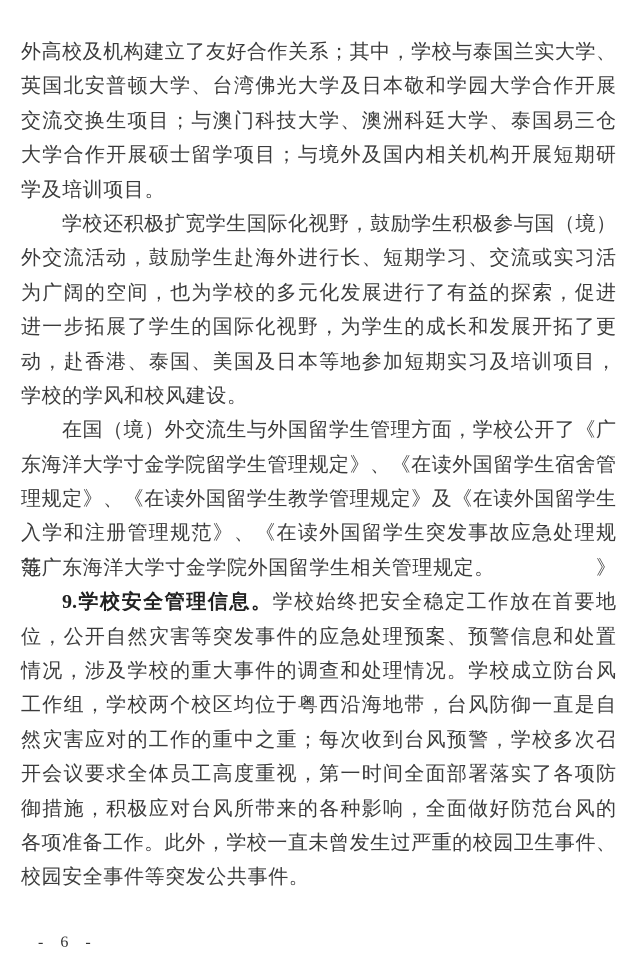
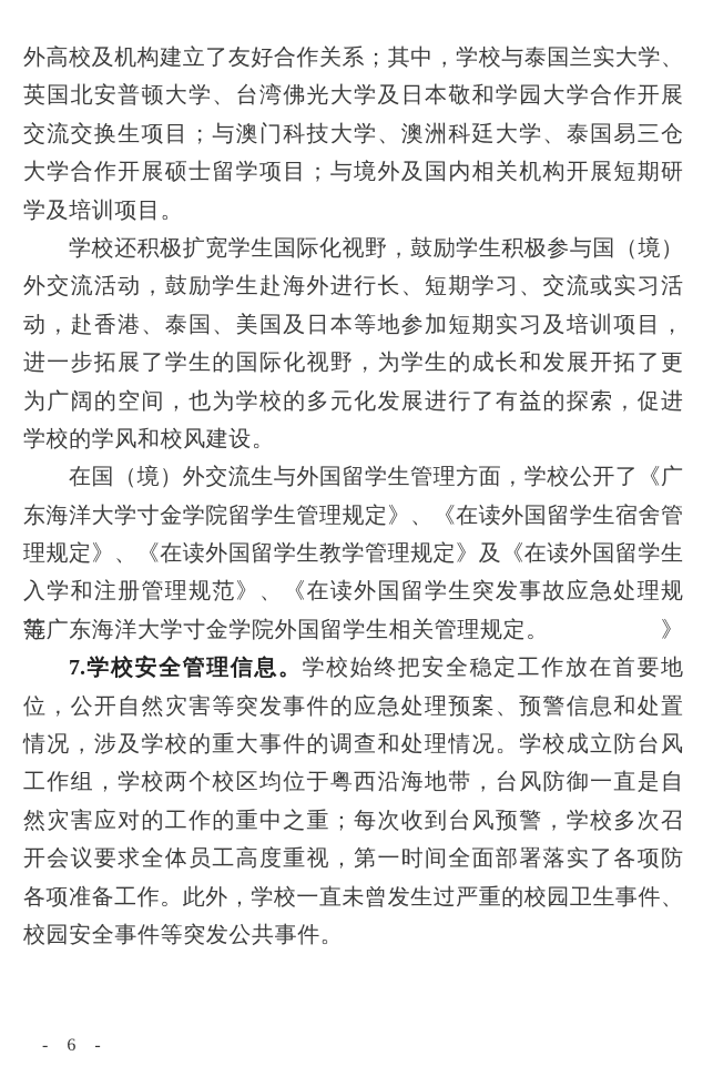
  外高校及机构建立了友好合作关系；其中，学校与泰国兰实大学、
  英国北安普顿大学、台湾佛光大学及日本敬和学园大学合作开展
  交流交换生项目；与澳门科技大学、澳洲科廷大学、泰国易三仓
  大学合作开展硕士留学项目；与境外及国内相关机构开展短期研
  学及培训项目。
  学校还积极扩宽学生国际化视野，鼓励学生积极参与国（境）
  外交流活动，鼓励学生赴海外进行长、短期学习、交流或实习活
- 为广阔的空间，也为学校的多元化发展进行了有益的探索，促进
+ 动，赴香港、泰国、美国及日本等地参加短期实习及培训项目，
  进一步拓展了学生的国际化视野，为学生的成长和发展开拓了更
- 动，赴香港、泰国、美国及日本等地参加短期实习及培训项目，
+ 为广阔的空间，也为学校的多元化发展进行了有益的探索，促进
  学校的学风和校风建设。
  在国（境）外交流生与外国留学生管理方面，学校公开了《广
  东海洋大学寸金学院留学生管理规定》、《在读外国留学生宿舍管
  理规定》、《在读外国留学生教学管理规定》及《在读外国留学生
  入学和注册管理规范》、《在读外国留学生突发事故应急处理规范》
  等广东海洋大学寸金学院外国留学生相关管理规定。
- 9.学校安全管理信息。学校始终把安全稳定工作放在首要地
+ 7.学校安全管理信息。学校始终把安全稳定工作放在首要地
  位，公开自然灾害等突发事件的应急处理预案、预警信息和处置
  情况，涉及学校的重大事件的调查和处理情况。学校成立防台风
  工作组，学校两个校区均位于粤西沿海地带，台风防御一直是自
  然灾害应对的工作的重中之重；每次收到台风预警，学校多次召
  开会议要求全体员工高度重视，第一时间全面部署落实了各项防
- 御措施，积极应对台风所带来的各种影响，全面做好防范台风的
  各项准备工作。此外，学校一直未曾发生过严重的校园卫生事件、
  校园安全事件等突发公共事件。
  - 6 -
